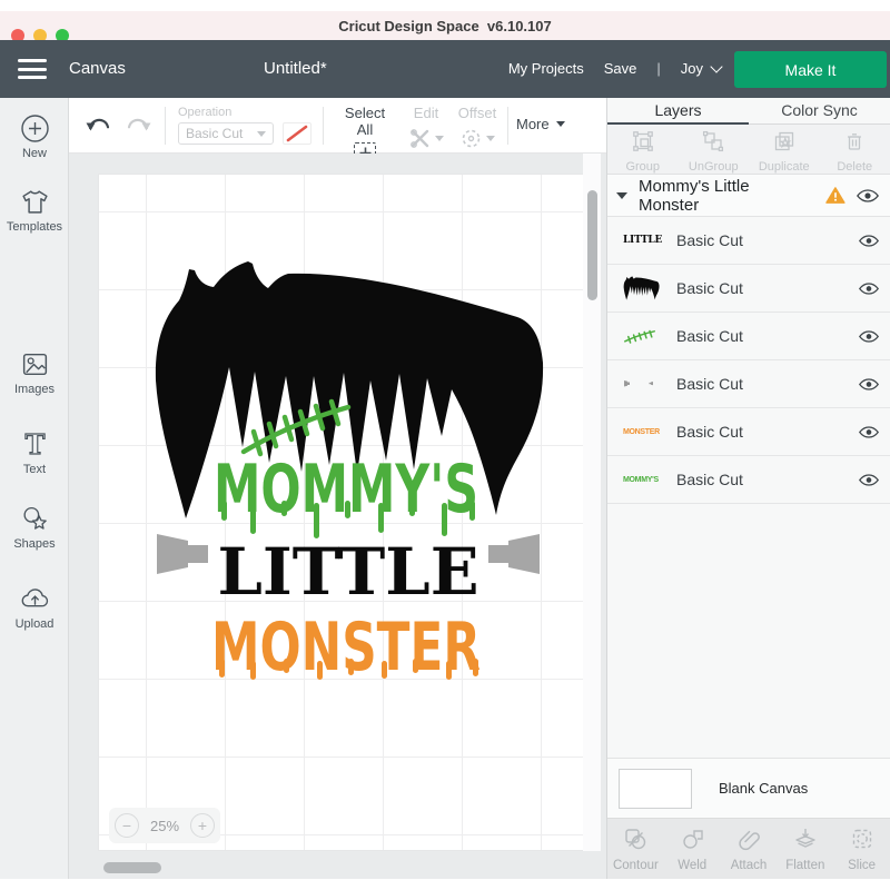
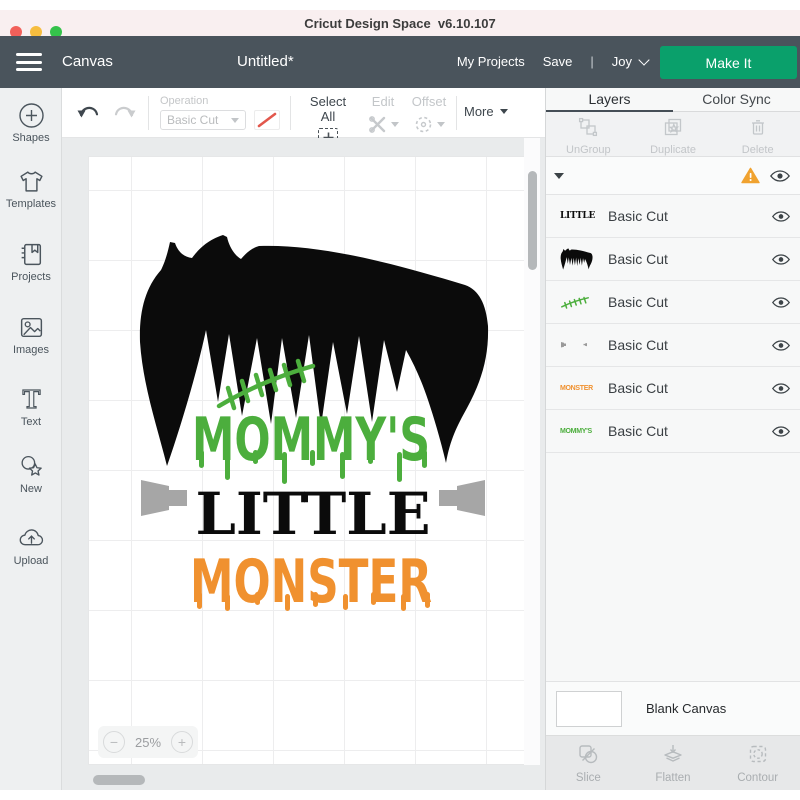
  Cricut Design Space v6.10.107
  Canvas
  Untitled*
  My Projects
  Save
  |
  Joy
  Make It
- New
+ Shapes
  Templates
+ Projects
  Images
  T
  Text
- Shapes
+ New
  Upload
  Operation
  Basic Cut
  Select All
  Edit
  Offset
  More
  MOMMY'S
  LITTLE
  MONSTER
  −
  25%
  +
  Layers
  Color Sync
- Group
  UnGroup
  Duplicate
  Delete
- Mommy's Little Monster
  LITTLE
  Basic Cut
  Basic Cut
  Basic Cut
  Basic Cut
  Basic Cut
  Basic Cut
  Blank Canvas
- Contour
+ Slice
- Weld
- Attach
  Flatten
- Slice
+ Contour
